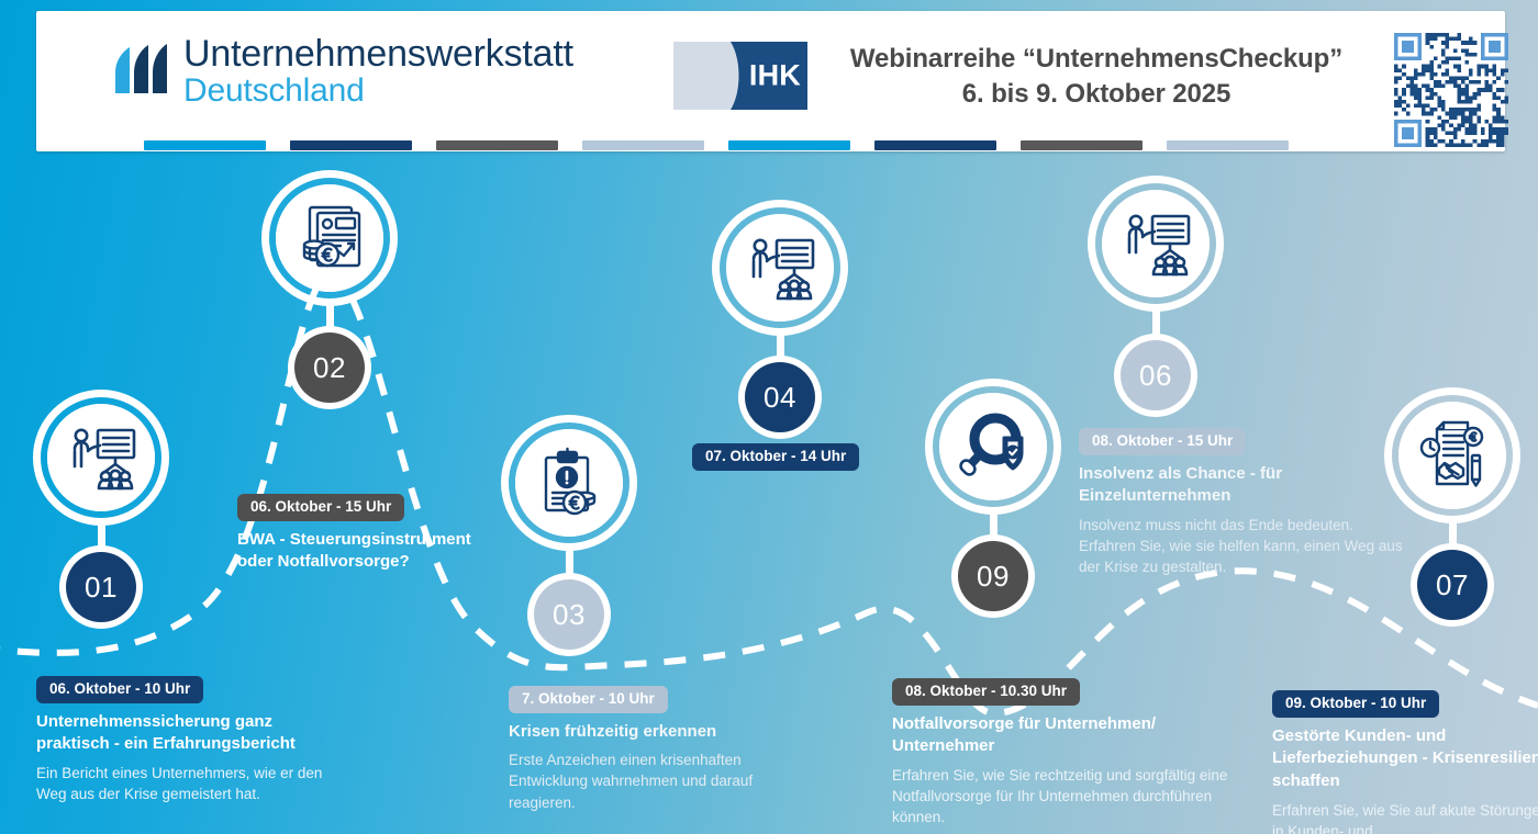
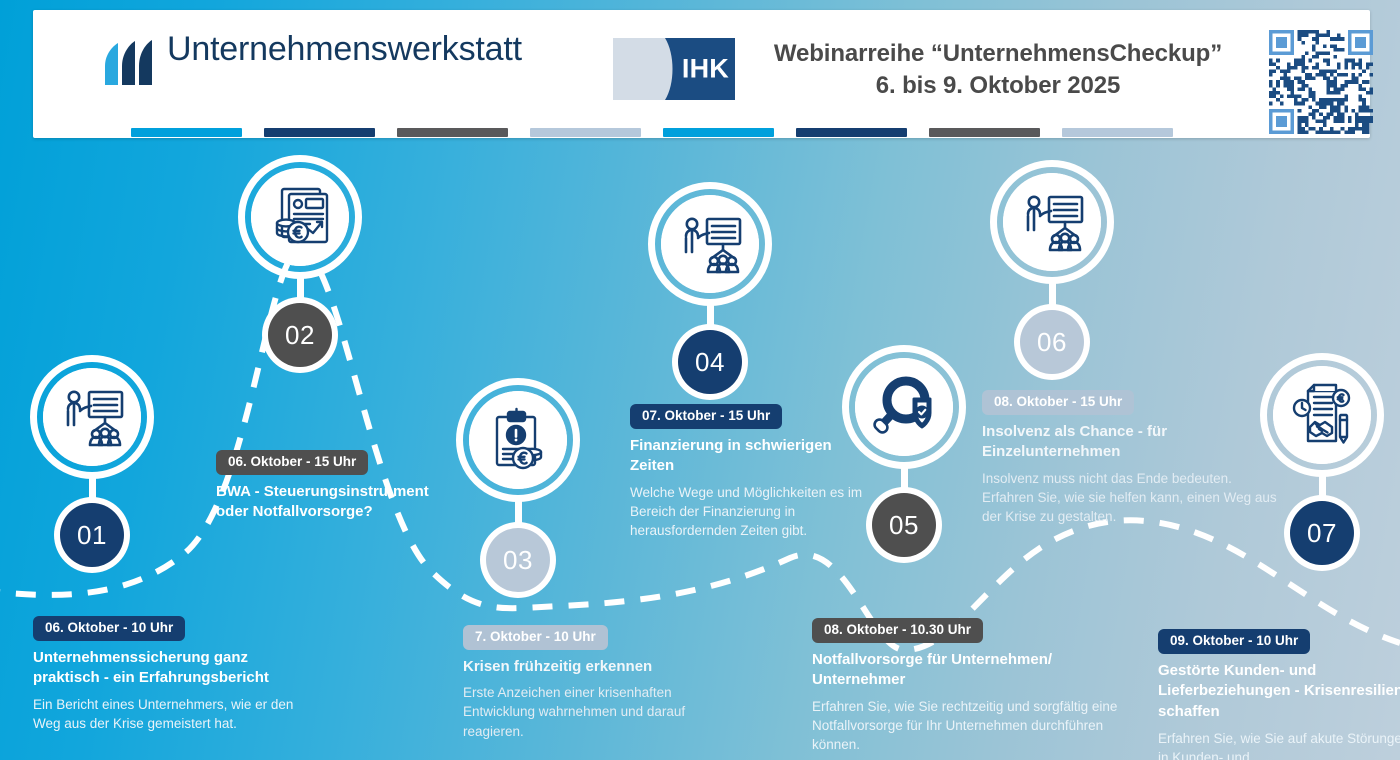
  Unternehmenswerkstatt
- Deutschland
  IHK
  Webinarreihe “UnternehmensCheckup”
  6. bis 9. Oktober 2025
  01
  02
  03
  04
- 09
+ 05
  06
  07
  06. Oktober - 10 Uhr
  Unternehmenssicherung ganz praktisch - ein Erfahrungsbericht
  Ein Bericht eines Unternehmers, wie er den Weg aus der Krise gemeistert hat.
  06. Oktober - 15 Uhr
  BWA - Steuerungsinstru-ment oder Notfallvorsorge?
  7. Oktober - 10 Uhr
  Krisen frühzeitig erkennen
- Erste Anzeichen einen krisenhaften Entwicklung wahrnehmen und darauf reagieren.
+ Erste Anzeichen einer krisenhaften Entwicklung wahrnehmen und darauf reagieren.
- 07. Oktober - 14 Uhr
+ 07. Oktober - 15 Uhr
+ Finanzierung in schwierigen Zeiten
+ Welche Wege und Möglichkeiten es im Bereich der Finanzierung in herausfordernden Zeiten gibt.
  08. Oktober - 10.30 Uhr
  Notfallvorsorge für Unternehmen/ Unternehmer
  Erfahren Sie, wie Sie rechtzeitig und sorgfältig eine Notfallvorsorge für Ihr Unternehmen durchführen können.
  08. Oktober - 15 Uhr
  Insolvenz als Chance - für Einzelunternehmen
  Insolvenz muss nicht das Ende bedeuten. Erfahren Sie, wie sie helfen kann, einen Weg aus der Krise zu gestalten.
  09. Oktober - 10 Uhr
  Gestörte Kunden- und Lieferbeziehungen - Krisenresilien schaffen
  Erfahren Sie, wie Sie auf akute Störunge in Kunden- und
